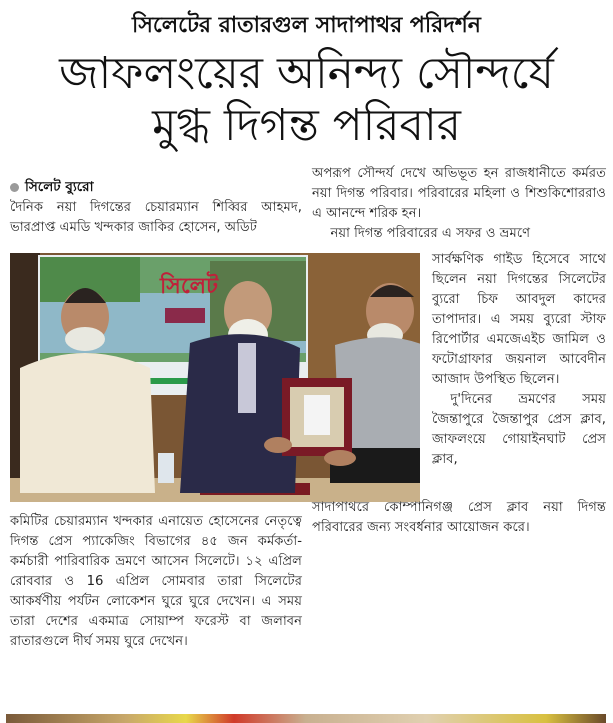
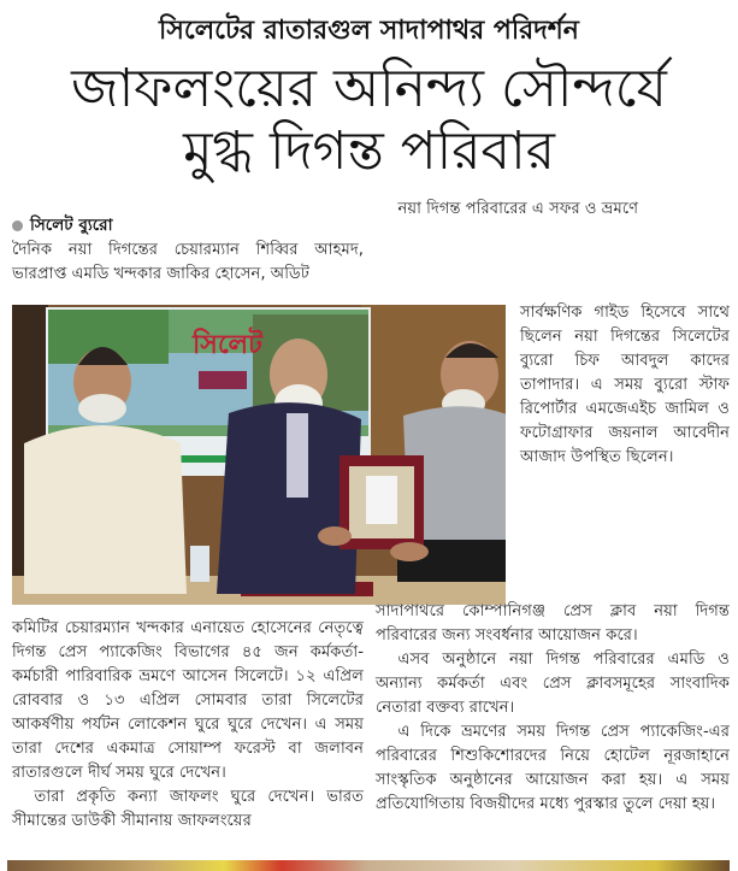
  সিলেটের রাতারগুল সাদাপাথর পরিদর্শন
  জাফলংয়ের অনিন্দ্য সৌন্দর্যে
  মুগ্ধ দিগন্ত পরিবার
  সিলেট ব্যুরো
  দৈনিক নয়া দিগন্তের চেয়ারম্যান শিব্বির আহমদ, ভারপ্রাপ্ত এমডি খন্দকার জাকির হোসেন, অডিট
- অপরূপ সৌন্দর্য দেখে অভিভূত হন রাজধানীতে কর্মরত নয়া দিগন্ত পরিবার। পরিবারের মহিলা ও শিশুকিশোররাও এ আনন্দে শরিক হন।
  নয়া দিগন্ত পরিবারের এ সফর ও ভ্রমণে
  সিলেট
  সার্বক্ষণিক গাইড হিসেবে সাথে ছিলেন নয়া দিগন্তের সিলেটের ব্যুরো চিফ আবদুল কাদের তাপাদার। এ সময় ব্যুরো স্টাফ রিপোর্টার এমজেএইচ জামিল ও ফটোগ্রাফার জয়নাল আবেদীন আজাদ উপস্থিত ছিলেন।
- দু'দিনের ভ্রমণের সময় জৈন্তাপুরে জৈন্তাপুর প্রেস ক্লাব, জাফলংয়ে গোয়াইনঘাট প্রেস ক্লাব,
  সাদাপাথরে কোম্পানিগঞ্জ প্রেস ক্লাব নয়া দিগন্ত পরিবারের জন্য সংবর্ধনার আয়োজন করে।
+ এসব অনুষ্ঠানে নয়া দিগন্ত পরিবারের এমডি ও অন্যান্য কর্মকর্তা এবং প্রেস ক্লাবসমূহের সাংবাদিক নেতারা বক্তব্য রাখেন।
+ এ দিকে ভ্রমণের সময় দিগন্ত প্রেস প্যাকেজিং-এর পরিবারের শিশুকিশোরদের নিয়ে হোটেল নূরজাহানে সাংস্কৃতিক অনুষ্ঠানের আয়োজন করা হয়। এ সময় প্রতিযোগিতায় বিজয়ীদের মধ্যে পুরস্কার তুলে দেয়া হয়।
- কমিটির চেয়ারম্যান খন্দকার এনায়েত হোসেনের নেতৃত্বে দিগন্ত প্রেস প্যাকেজিং বিভাগের ৪৫ জন কর্মকর্তা-কর্মচারী পারিবারিক ভ্রমণে আসেন সিলেটে। ১২ এপ্রিল রোববার ও 16 এপ্রিল সোমবার তারা সিলেটের আকর্ষণীয় পর্যটন লোকেশন ঘুরে ঘুরে দেখেন। এ সময় তারা দেশের একমাত্র সোয়াম্প ফরেস্ট বা জলাবন রাতারগুলে দীর্ঘ সময় ঘুরে দেখেন।
+ কমিটির চেয়ারম্যান খন্দকার এনায়েত হোসেনের নেতৃত্বে দিগন্ত প্রেস প্যাকেজিং বিভাগের ৪৫ জন কর্মকর্তা-কর্মচারী পারিবারিক ভ্রমণে আসেন সিলেটে। ১২ এপ্রিল রোববার ও ১৩ এপ্রিল সোমবার তারা সিলেটের আকর্ষণীয় পর্যটন লোকেশন ঘুরে ঘুরে দেখেন। এ সময় তারা দেশের একমাত্র সোয়াম্প ফরেস্ট বা জলাবন রাতারগুলে দীর্ঘ সময় ঘুরে দেখেন।
+ তারা প্রকৃতি কন্যা জাফলং ঘুরে দেখেন। ভারত সীমান্তের ডাউকী সীমানায় জাফলংয়ের
